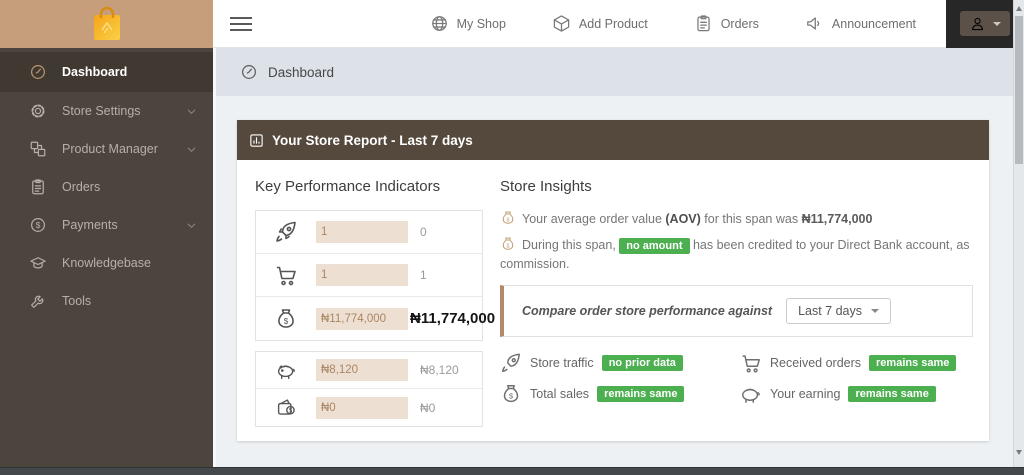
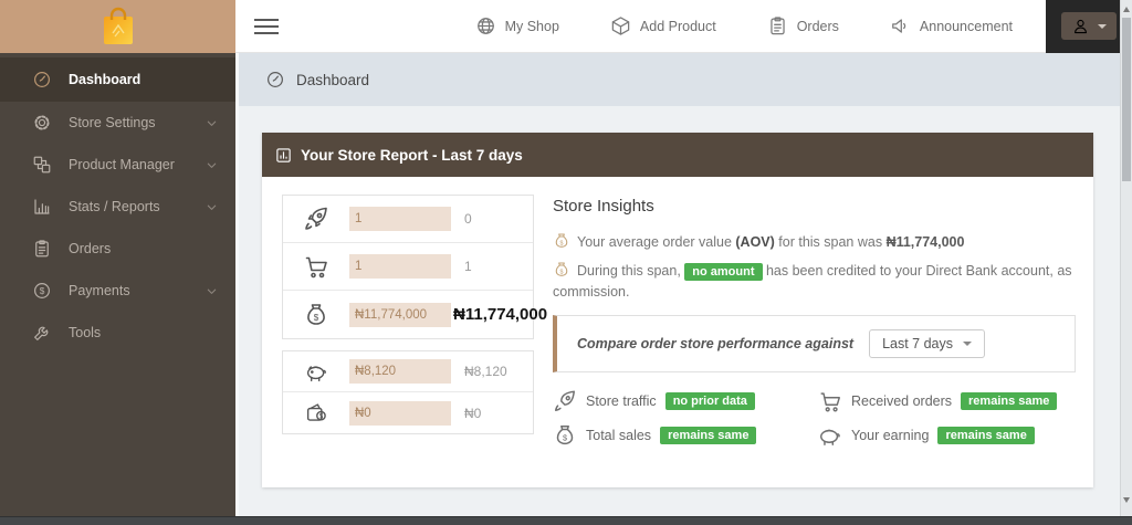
  Dashboard
  Store Settings
  Product Manager
+ Stats / Reports
  Orders
  $
  Payments
- Knowledgebase
  Tools
  My Shop
  Add Product
  Orders
  Announcement
  Dashboard
  Your Store Report - Last 7 days
- Key Performance Indicators
  1
  0
  1
  1
  $
  ₦11,774,000
  ₦11,774,000
  ₦8,120
  ₦8,120
  ₦0
  ₦0
  Store Insights
  Your average order value (AOV) for this span was ₦11,774,000
  During this span, no amount has been credited to your Direct Bank account, as commission.
  Compare order store performance against
  Last 7 days
  Store traffic
  no prior data
  Received orders
  remains same
  $
  Total sales
  remains same
  Your earning
  remains same
